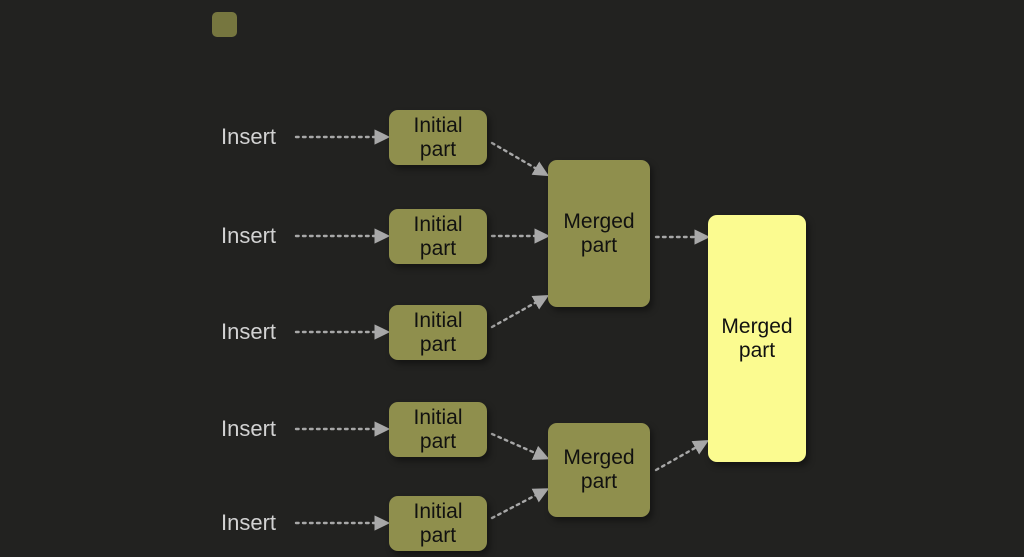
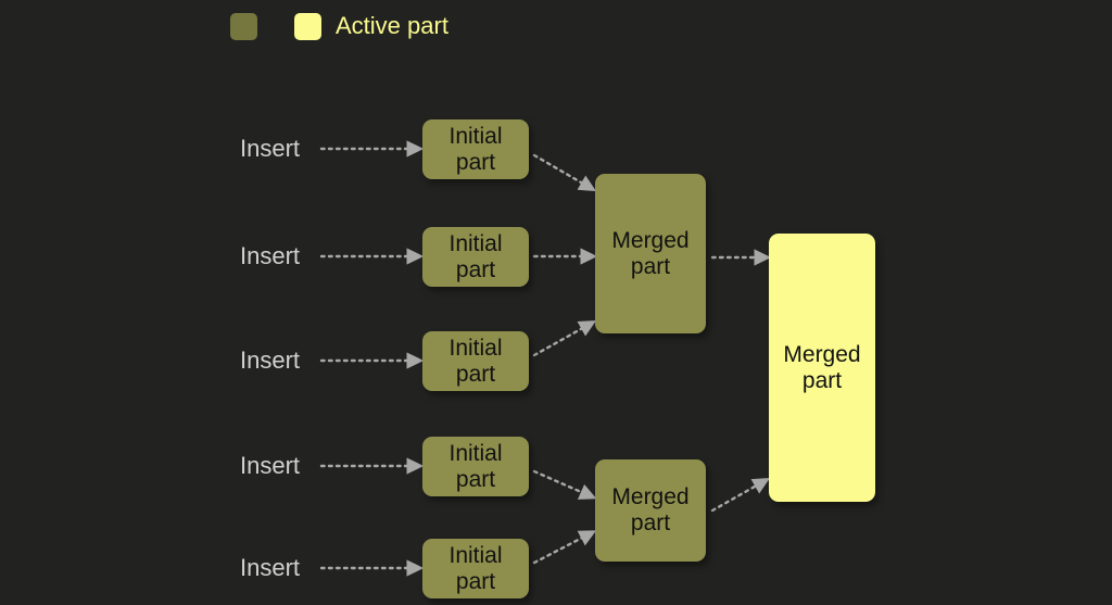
+ Active part
  Insert
  Insert
  Insert
  Insert
  Insert
  Initial
  part
  Initial
  part
  Initial
  part
  Initial
  part
  Initial
  part
  Merged
  part
  Merged
  part
  Merged
  part
